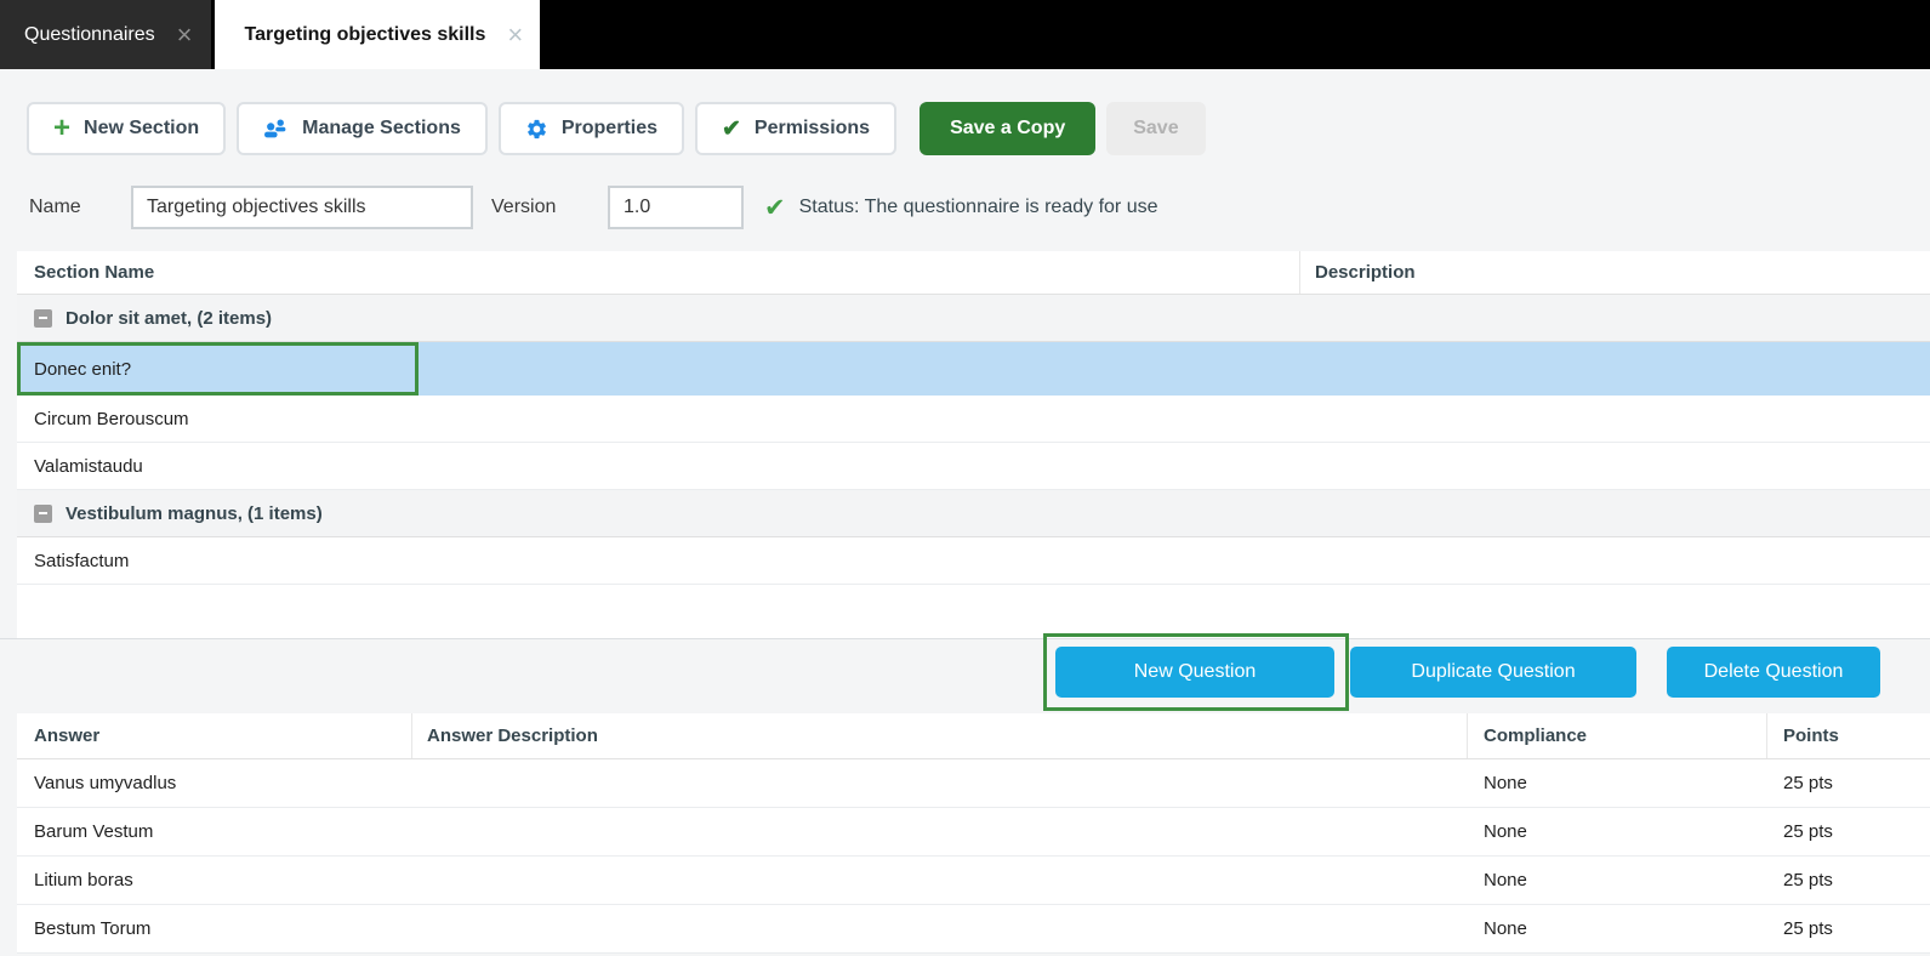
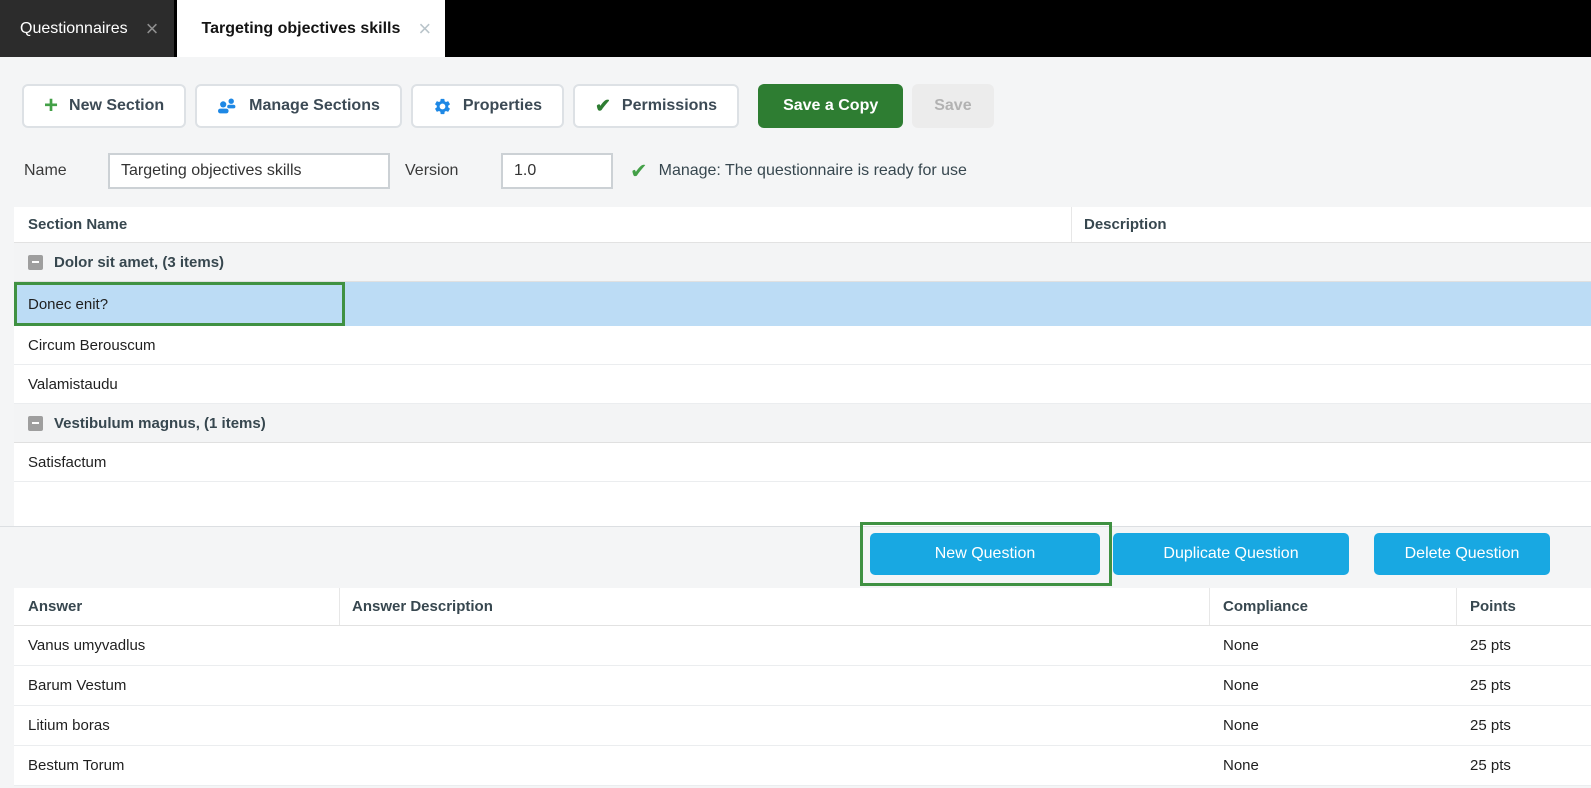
  Questionnaires
  ×
  Targeting objectives skills
  ×
  +
  New Section
  Manage Sections
  Properties
  ✔
  Permissions
  Save a Copy
  Save
  Name
  Targeting objectives skills
  Version
  1.0
  ✔
- Status: The questionnaire is ready for use
+ Manage: The questionnaire is ready for use
  Section Name
  Description
- Dolor sit amet, (2 items)
+ Dolor sit amet, (3 items)
  Donec enit?
  Circum Berouscum
  Valamistaudu
  Vestibulum magnus, (1 items)
  Satisfactum
  New Question
  Duplicate Question
  Delete Question
  Answer
  Answer Description
  Compliance
  Points
  Vanus umyvadlus
  None
  25 pts
  Barum Vestum
  None
  25 pts
  Litium boras
  None
  25 pts
  Bestum Torum
  None
  25 pts
